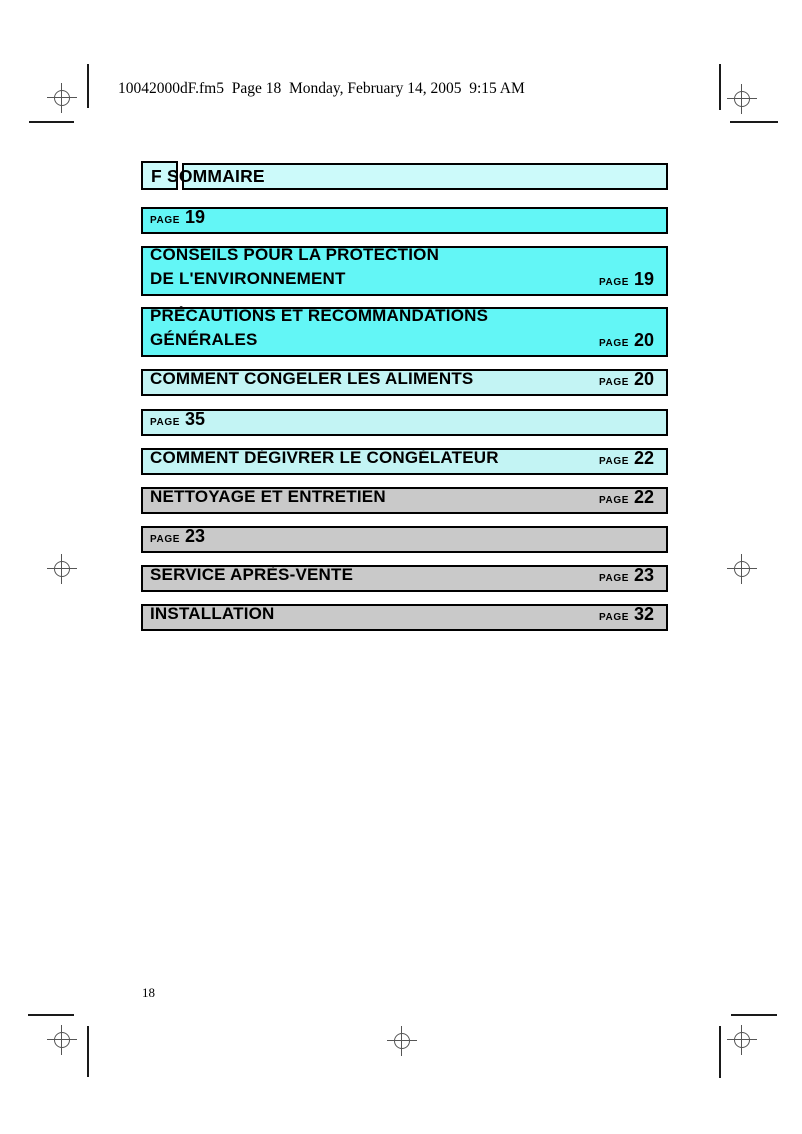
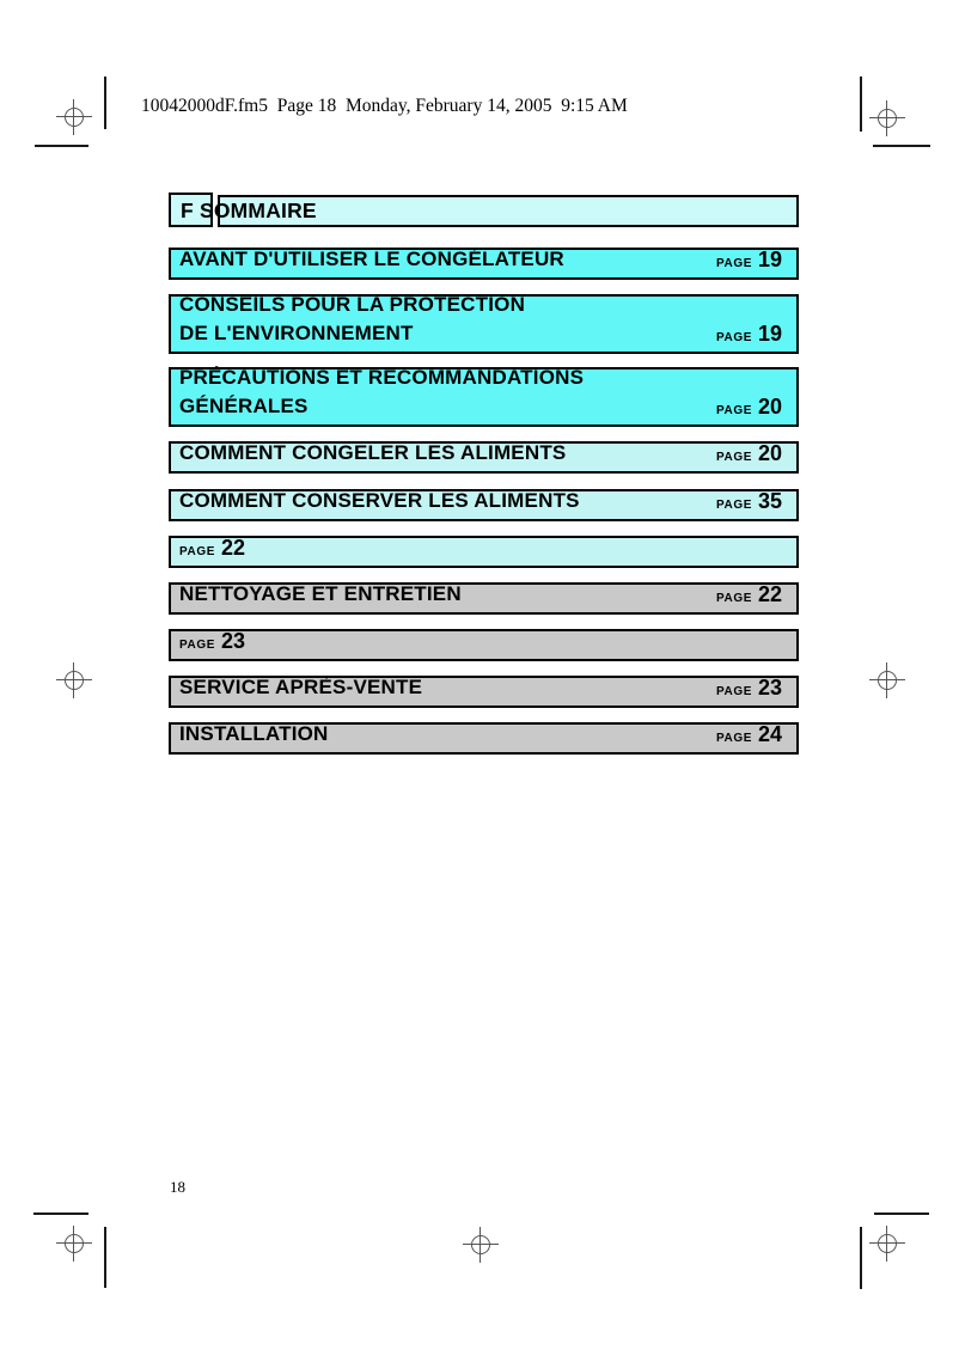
  10042000dF.fm5 Page 18 Monday, February 14, 2005 9:15 AM
  F SOMMAIRE
+ AVANT D'UTILISER LE CONGÉLATEUR
  PAGE
  19
  CONSEILS POUR LA PROTECTION
  DE L'ENVIRONNEMENT
  PAGE
  19
  PRÉCAUTIONS ET RECOMMANDATIONS
  GÉNÉRALES
  PAGE
  20
  COMMENT CONGELER LES ALIMENTS
  PAGE
  20
+ COMMENT CONSERVER LES ALIMENTS
  PAGE
  35
- COMMENT DÉGIVRER LE CONGÉLATEUR
  PAGE
  22
  NETTOYAGE ET ENTRETIEN
  PAGE
  22
  PAGE
  23
  SERVICE APRÈS-VENTE
  PAGE
  23
  INSTALLATION
  PAGE
- 32
+ 24
  18
